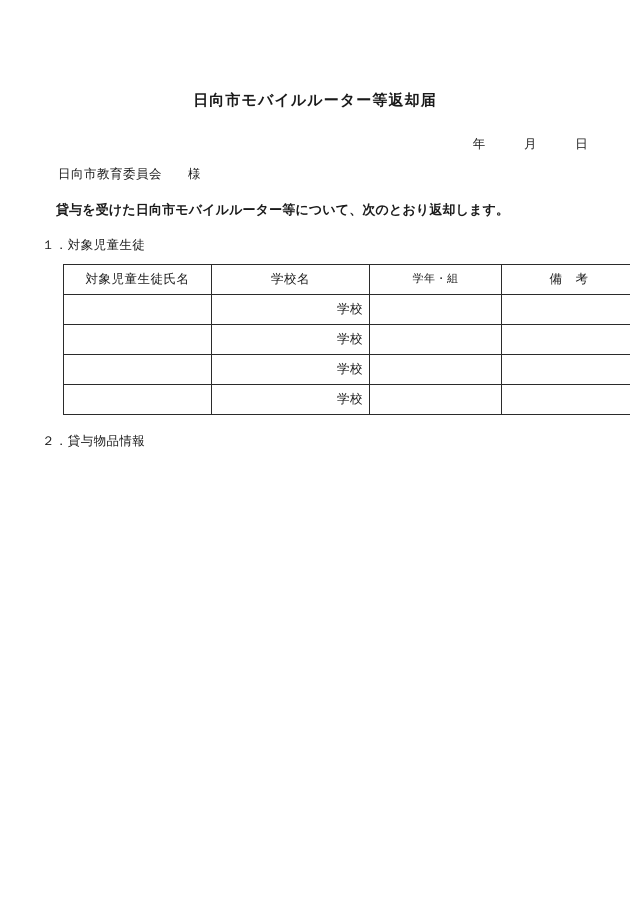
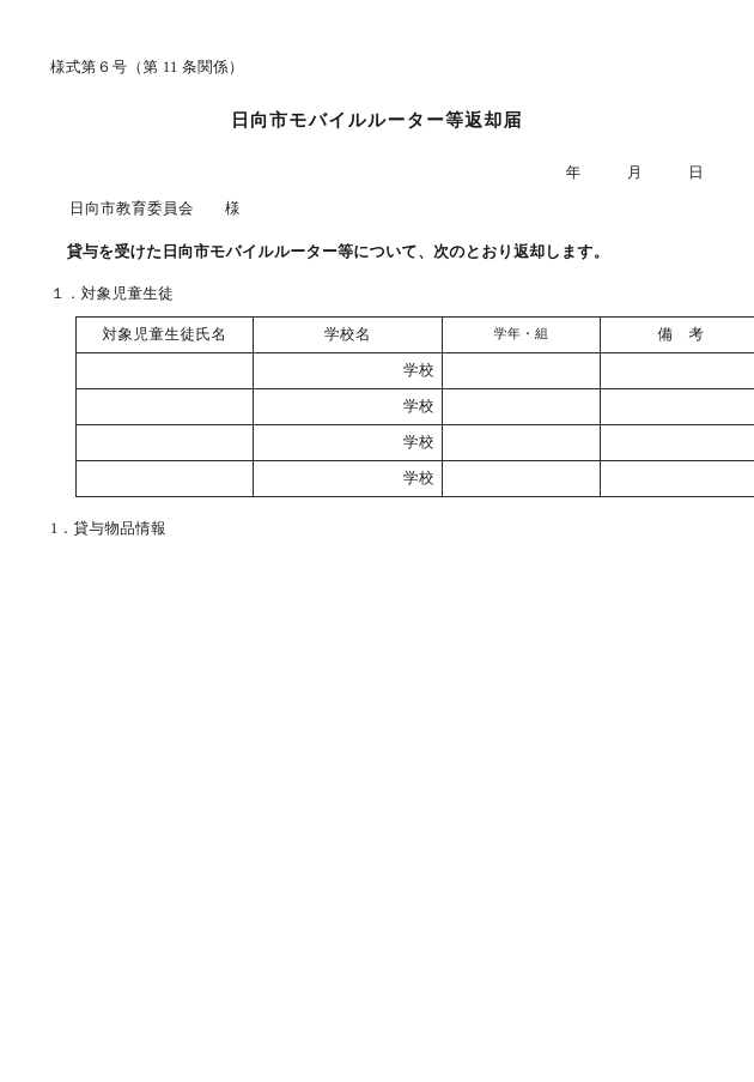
+ 様式第６号（第 11 条関係）
  日向市モバイルルーター等返却届
  年 月 日
  日向市教育委員会 様
  貸与を受けた日向市モバイルルーター等について、次のとおり返却します。
  １．対象児童生徒
  対象児童生徒氏名	学校名	学年・組	備 考
  	学校
  	学校
  	学校
  	学校
- ２．貸与物品情報
+ 1．貸与物品情報
